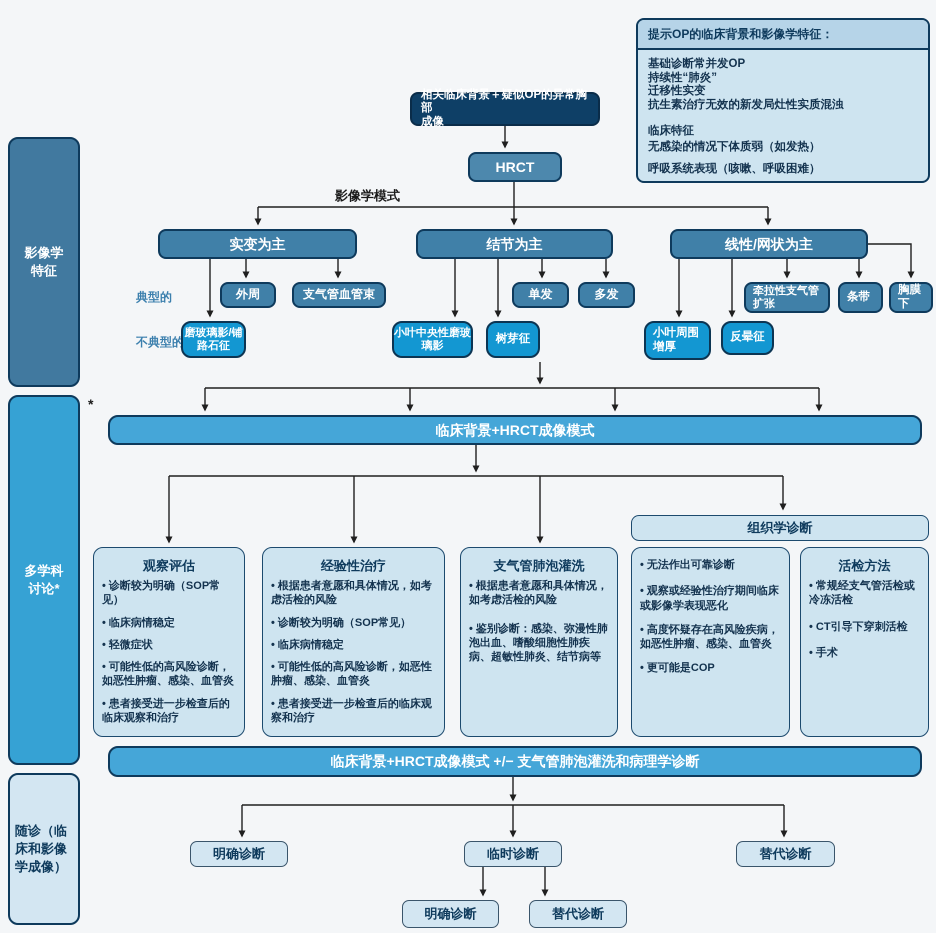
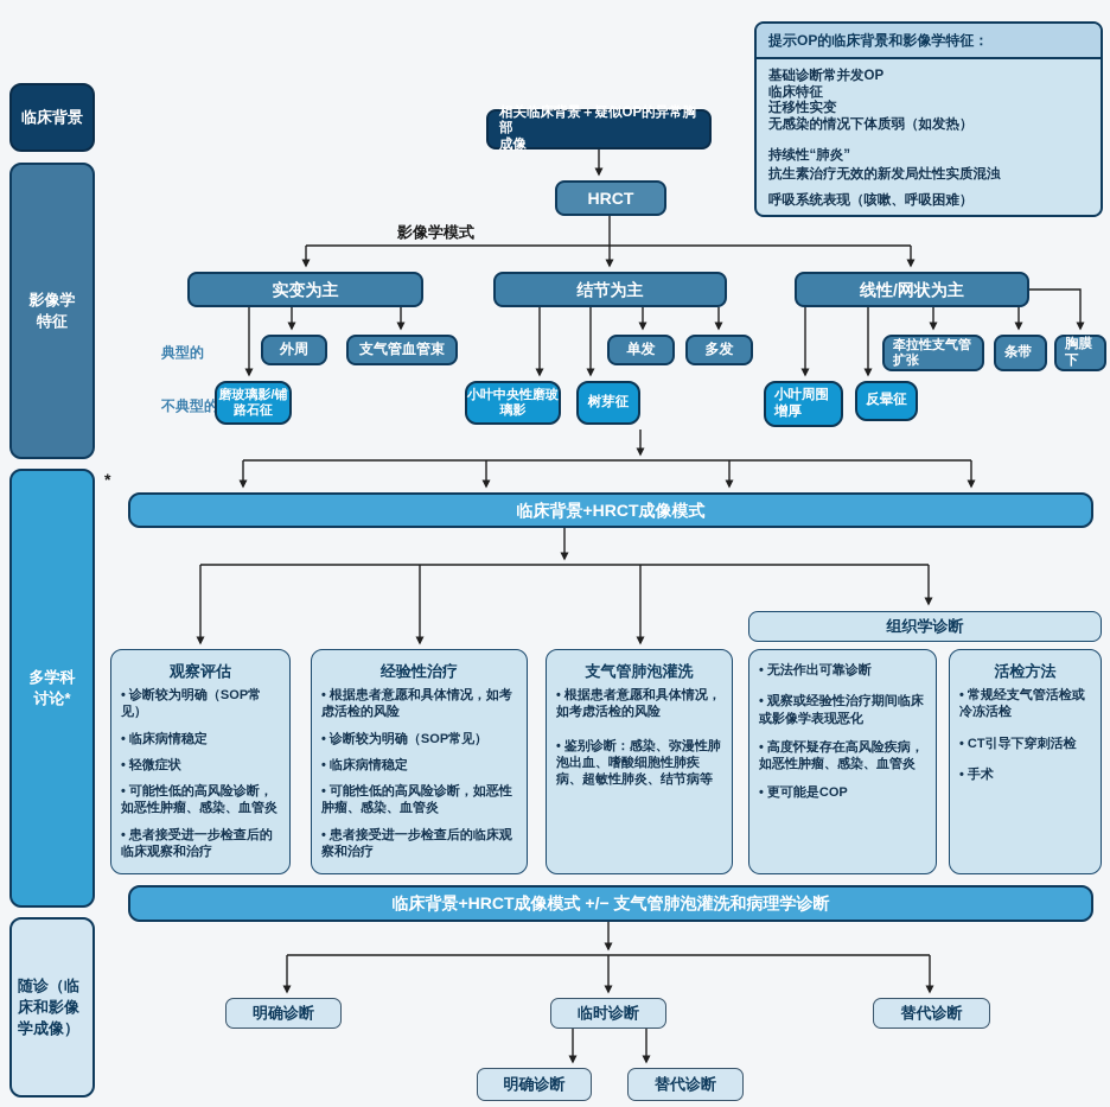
+ 临床背景
  影像学
  特征
  多学科
  讨论*
  随诊（临床和影像学成像）
  提示OP的临床背景和影像学特征：
  基础诊断常并发OP
- 持续性“肺炎”
+ 临床特征
  迁移性实变
- 抗生素治疗无效的新发局灶性实质混浊
+ 无感染的情况下体质弱（如发热）
- 临床特征
+ 持续性“肺炎”
- 无感染的情况下体质弱（如发热）
+ 抗生素治疗无效的新发局灶性实质混浊
  呼吸系统表现（咳嗽、呼吸困难）
  相关临床背景＋疑似OP的异常胸部
  成像
  HRCT
  影像学模式
  实变为主
  结节为主
  线性/网状为主
  典型的
  外周
  支气管血管束
  单发
  多发
  牵拉性支气管扩张
  条带
  胸膜下
  不典型的
  磨玻璃影/铺路石征
  小叶中央性磨玻璃影
  树芽征
  小叶周围增厚
  反晕征
  *
  临床背景+HRCT成像模式
  观察评估
  诊断较为明确（SOP常见）
  临床病情稳定
  轻微症状
  可能性低的高风险诊断，如恶性肿瘤、感染、血管炎
  患者接受进一步检查后的临床观察和治疗
  经验性治疗
  根据患者意愿和具体情况，如考虑活检的风险
  诊断较为明确（SOP常见）
  临床病情稳定
  可能性低的高风险诊断，如恶性肿瘤、感染、血管炎
  患者接受进一步检查后的临床观察和治疗
  支气管肺泡灌洗
  根据患者意愿和具体情况，如考虑活检的风险
  鉴别诊断：感染、弥漫性肺泡出血、嗜酸细胞性肺疾病、超敏性肺炎、结节病等
  组织学诊断
  无法作出可靠诊断
  观察或经验性治疗期间临床或影像学表现恶化
  高度怀疑存在高风险疾病，如恶性肿瘤、感染、血管炎
  更可能是COP
  活检方法
  常规经支气管活检或冷冻活检
  CT引导下穿刺活检
  手术
  临床背景+HRCT成像模式 +/− 支气管肺泡灌洗和病理学诊断
  明确诊断
  临时诊断
  替代诊断
  明确诊断
  替代诊断
